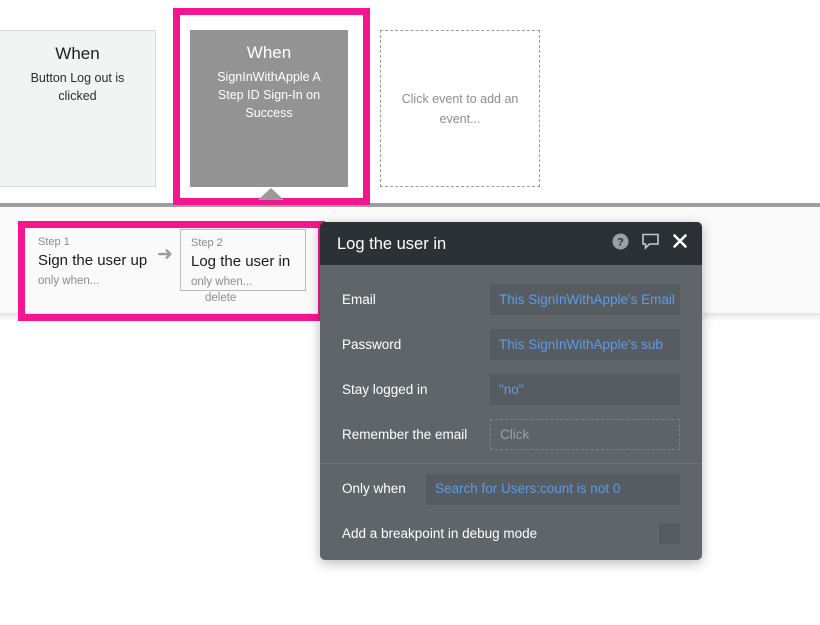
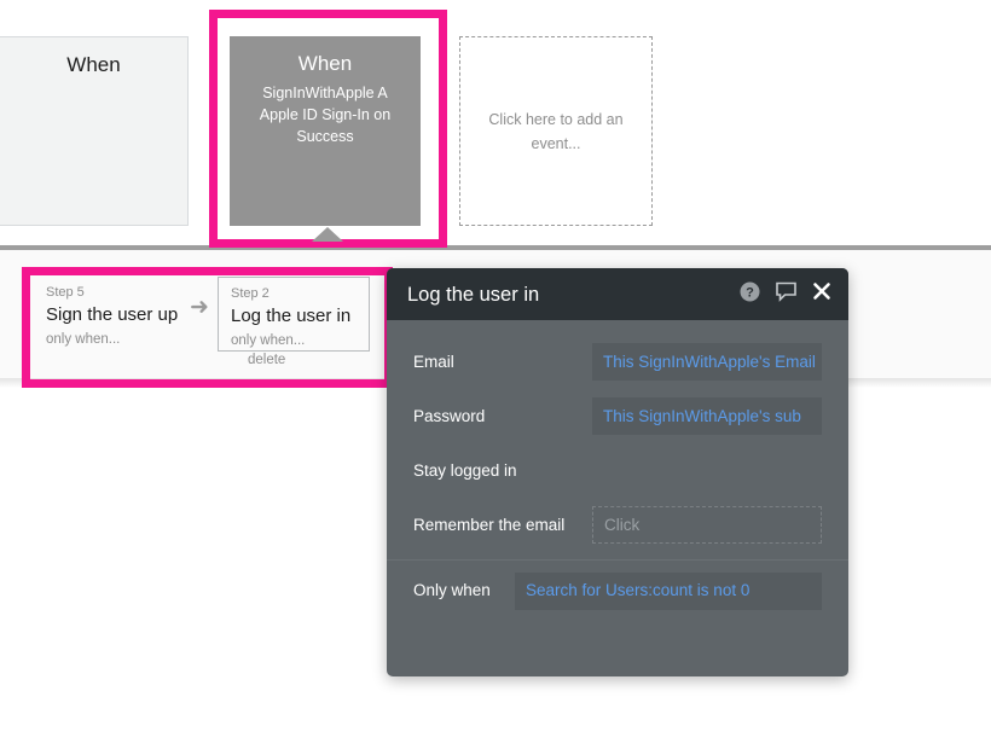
  When
- Button Log out is clicked
  When
- SignInWithApple A Step ID Sign-In on Success
+ SignInWithApple A Apple ID Sign-In on Success
- Click event to add an event...
+ Click here to add an event...
- Step 1
+ Step 5
  Sign the user up
  only when...
  ➜
  Step 2
  Log the user in
  only when... delete
  Log the user in
  ?
  Email
  This SignInWithApple's Email
  Password
  This SignInWithApple's sub
  Stay logged in
- "no"
  Remember the email
  Click
  Only when
  Search for Users:count is not 0
- Add a breakpoint in debug mode
